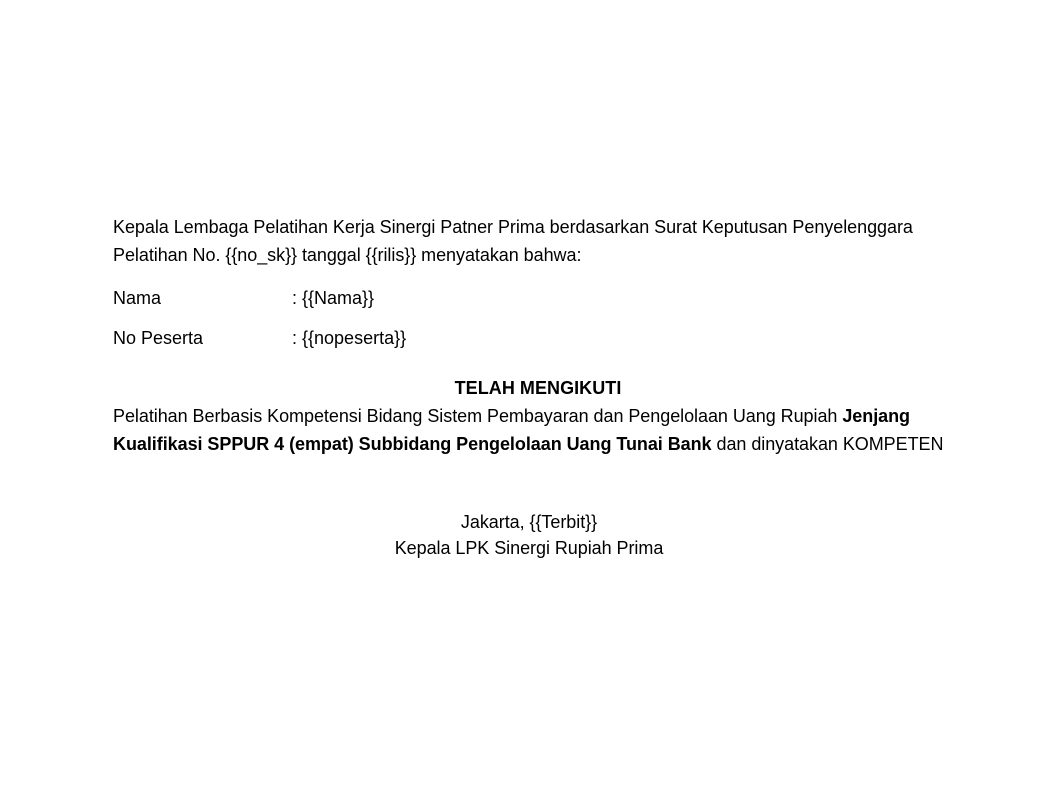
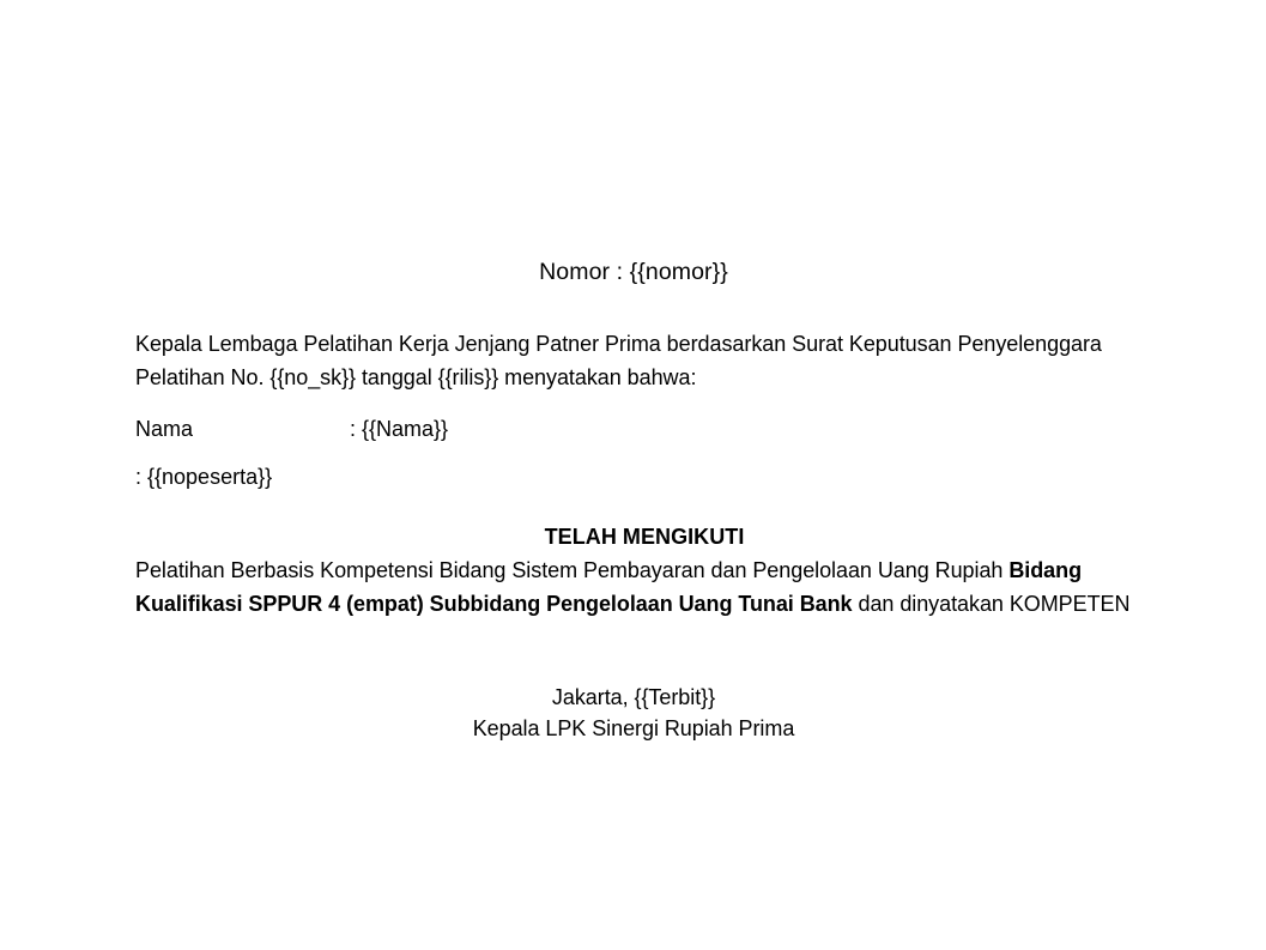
+ Nomor : {{nomor}}
- Kepala Lembaga Pelatihan Kerja Sinergi Patner Prima berdasarkan Surat Keputusan Penyelenggara Pelatihan No. {{no_sk}} tanggal {{rilis}} menyatakan bahwa:
+ Kepala Lembaga Pelatihan Kerja Jenjang Patner Prima berdasarkan Surat Keputusan Penyelenggara Pelatihan No. {{no_sk}} tanggal {{rilis}} menyatakan bahwa:
  Nama
  : {{Nama}}
- No Peserta
  : {{nopeserta}}
  TELAH MENGIKUTI
- Pelatihan Berbasis Kompetensi Bidang Sistem Pembayaran dan Pengelolaan Uang Rupiah Jenjang Kualifikasi SPPUR 4 (empat) Subbidang Pengelolaan Uang Tunai Bank dan dinyatakan KOMPETEN
+ Pelatihan Berbasis Kompetensi Bidang Sistem Pembayaran dan Pengelolaan Uang Rupiah Bidang Kualifikasi SPPUR 4 (empat) Subbidang Pengelolaan Uang Tunai Bank dan dinyatakan KOMPETEN
  Jakarta, {{Terbit}}
  Kepala LPK Sinergi Rupiah Prima
